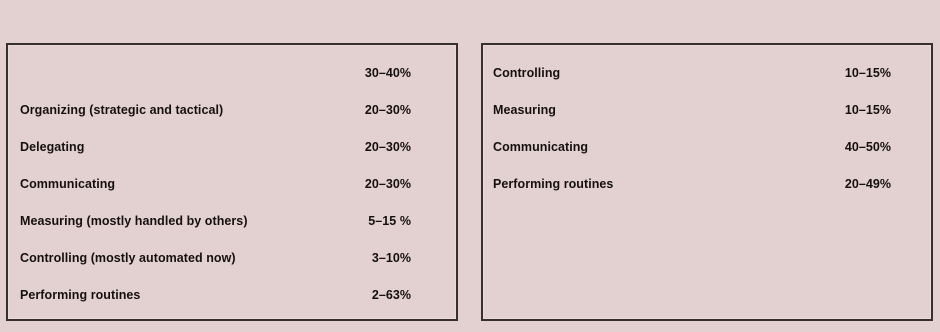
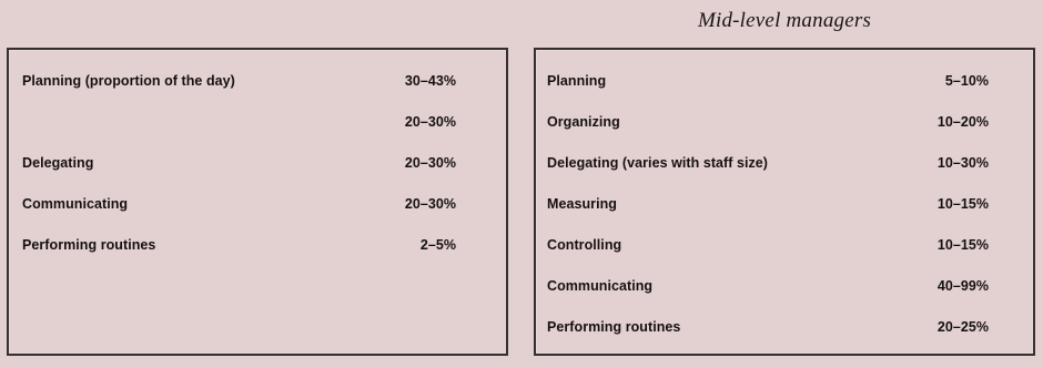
+ Planning (proportion of the day)
- 30–40%
+ 30–43%
- Organizing (strategic and tactical)
  20–30%
  Delegating
  20–30%
  Communicating
  20–30%
- Measuring (mostly handled by others)
- 5–15 %
- Controlling (mostly automated now)
- 3–10%
  Performing routines
- 2–63%
+ 2–5%
+ Mid-level managers
+ Planning
+ 5–10%
+ Organizing
+ 10–20%
+ Delegating (varies with staff size)
+ 10–30%
- Controlling
+ Measuring
  10–15%
- Measuring
+ Controlling
  10–15%
  Communicating
- 40–50%
+ 40–99%
  Performing routines
- 20–49%
+ 20–25%
